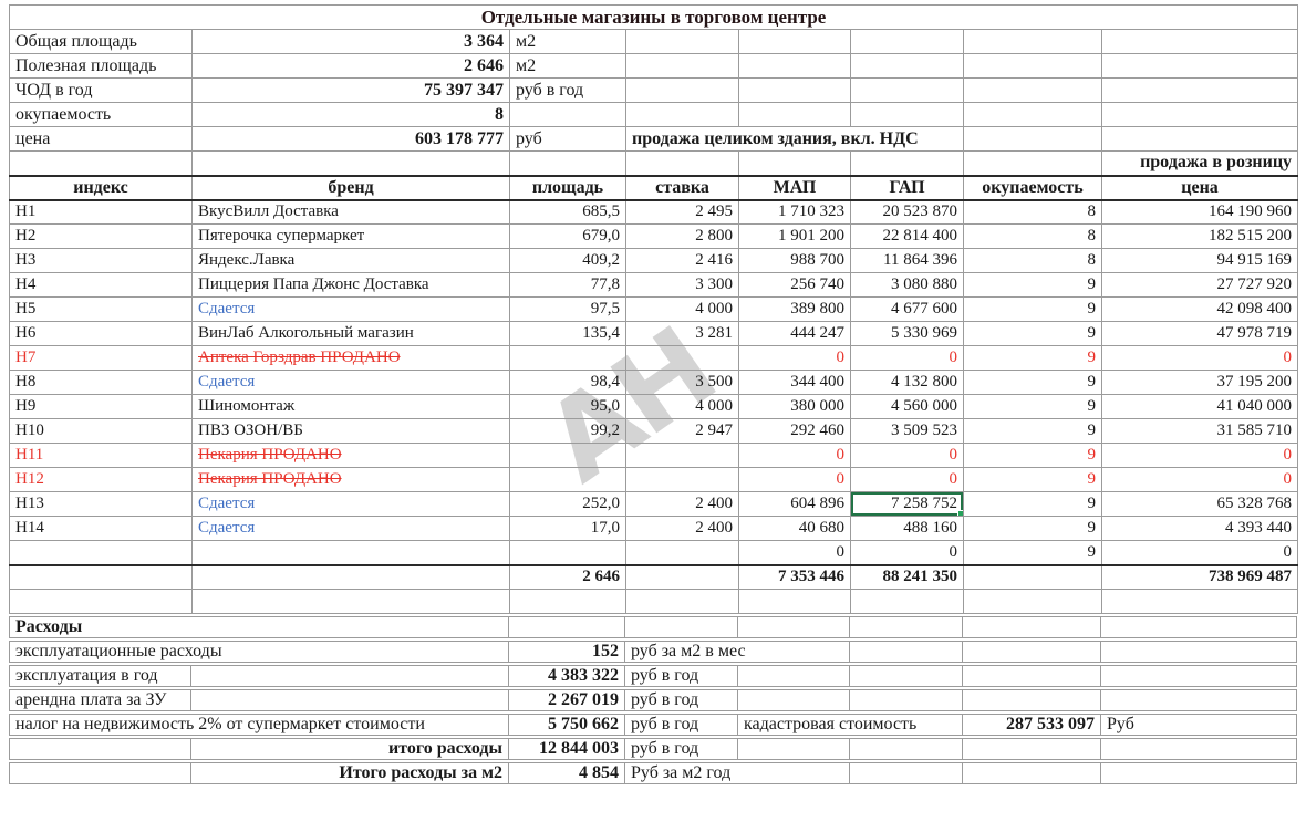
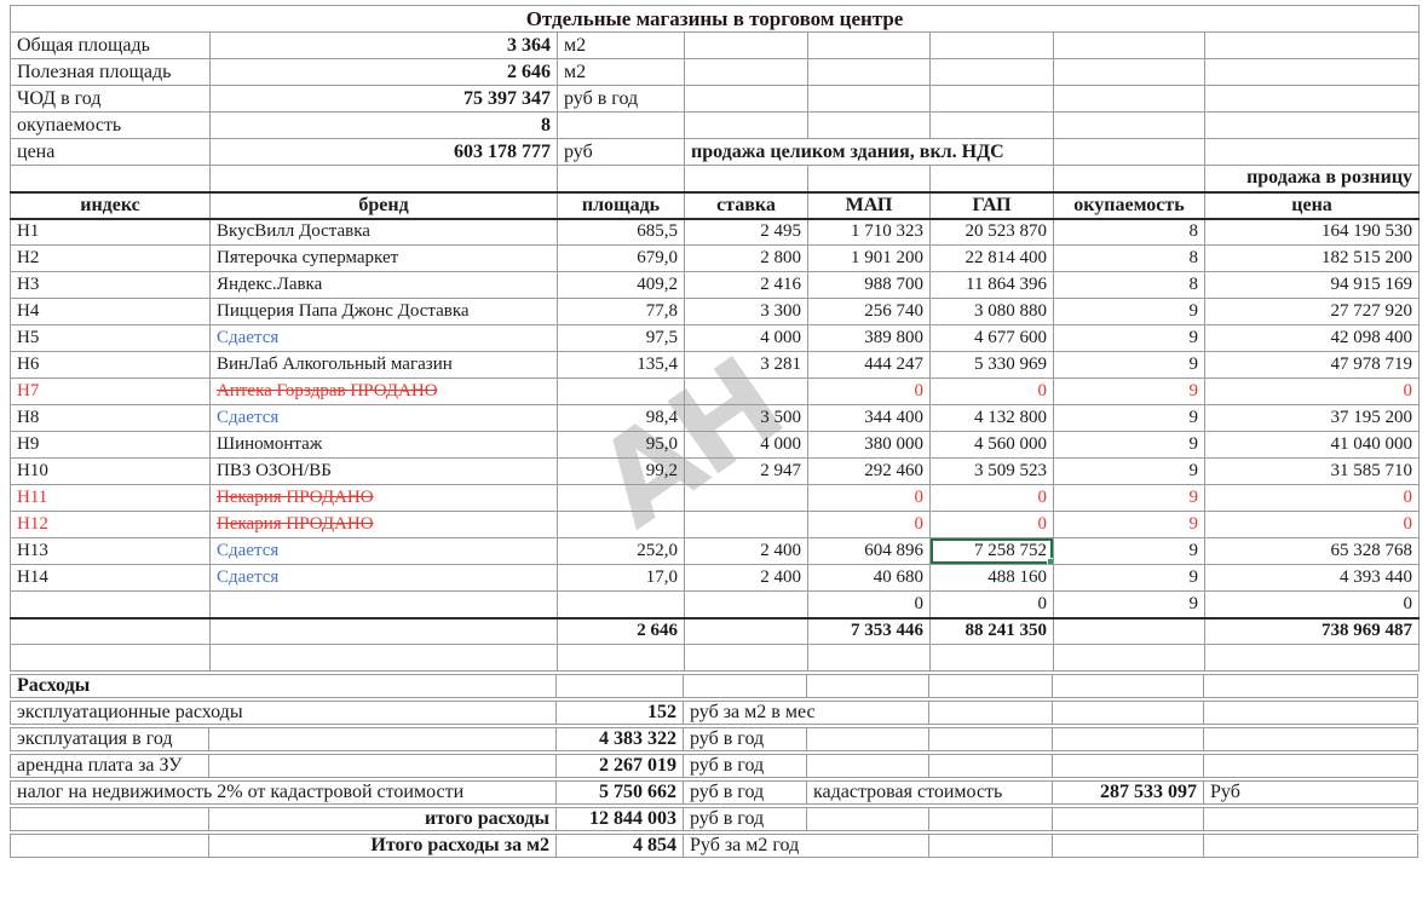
  Отдельные магазины в торговом центре
  Общая площадь	3 364	м2
  Полезная площадь	2 646	м2
  ЧОД в год	75 397 347	руб в год
  окупаемость	8
  цена	603 178 777	руб	продажа целиком здания, вкл. НДС
  							продажа в розницу
  индекс	бренд	площадь	ставка	МАП	ГАП	окупаемость	цена
- H1	ВкусВилл Доставка	685,5	2 495	1 710 323	20 523 870	8	164 190 960
+ H1	ВкусВилл Доставка	685,5	2 495	1 710 323	20 523 870	8	164 190 530
  H2	Пятерочка супермаркет	679,0	2 800	1 901 200	22 814 400	8	182 515 200
  H3	Яндекс.Лавка	409,2	2 416	988 700	11 864 396	8	94 915 169
  H4	Пиццерия Папа Джонс Доставка	77,8	3 300	256 740	3 080 880	9	27 727 920
  H5	Сдается	97,5	4 000	389 800	4 677 600	9	42 098 400
  H6	ВинЛаб Алкогольный магазин	135,4	3 281	444 247	5 330 969	9	47 978 719
  H7	Аптека Горздрав ПРОДАНО			0	0	9	0
  H8	Сдается	98,4	3 500	344 400	4 132 800	9	37 195 200
  H9	Шиномонтаж	95,0	4 000	380 000	4 560 000	9	41 040 000
  H10	ПВЗ ОЗОН/ВБ	99,2	2 947	292 460	3 509 523	9	31 585 710
  H11	Пекария ПРОДАНО			0	0	9	0
  H12	Пекария ПРОДАНО			0	0	9	0
  H13	Сдается	252,0	2 400	604 896	7 258 752	9	65 328 768
  H14	Сдается	17,0	2 400	40 680	488 160	9	4 393 440
  				0	0	9	0
  		2 646		7 353 446	88 241 350		738 969 487
  Расходы
  эксплуатационные расходы	152	руб за м2 в мес
  эксплуатация в год		4 383 322	руб в год
  арендна плата за ЗУ		2 267 019	руб в год
- налог на недвижимость 2% от супермаркет стоимости	5 750 662	руб в год	кадастровая стоимость	287 533 097	Руб
+ налог на недвижимость 2% от кадастровой стоимости	5 750 662	руб в год	кадастровая стоимость	287 533 097	Руб
  	итого расходы	12 844 003	руб в год
  	Итого расходы за м2	4 854	Руб за м2 год
